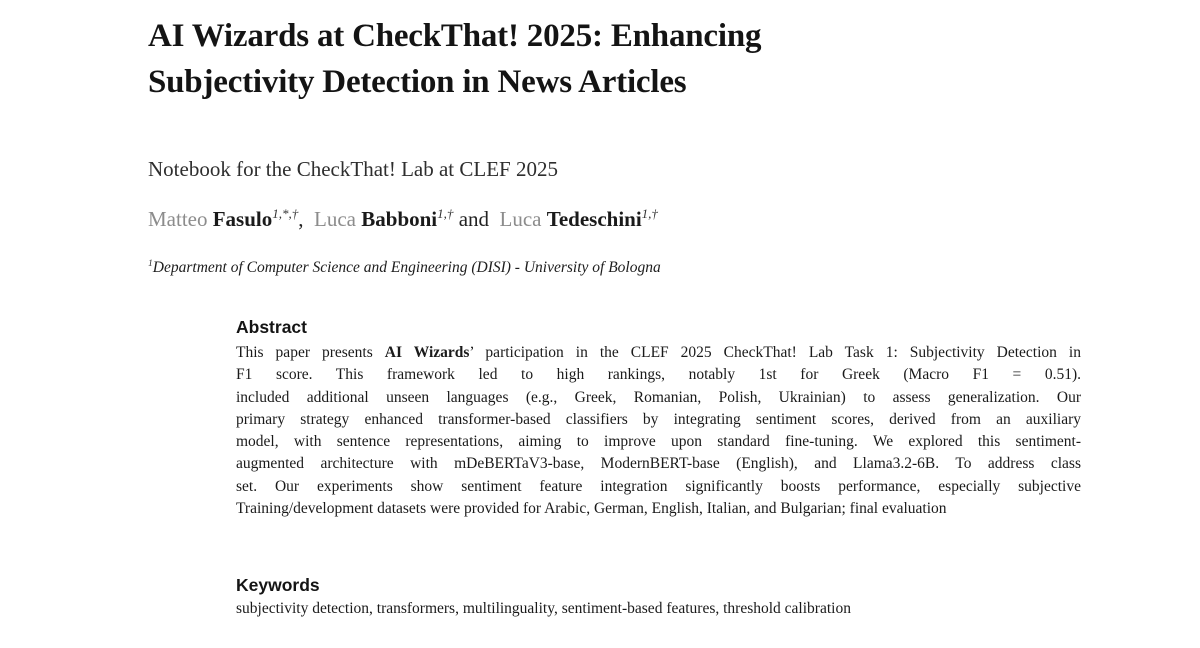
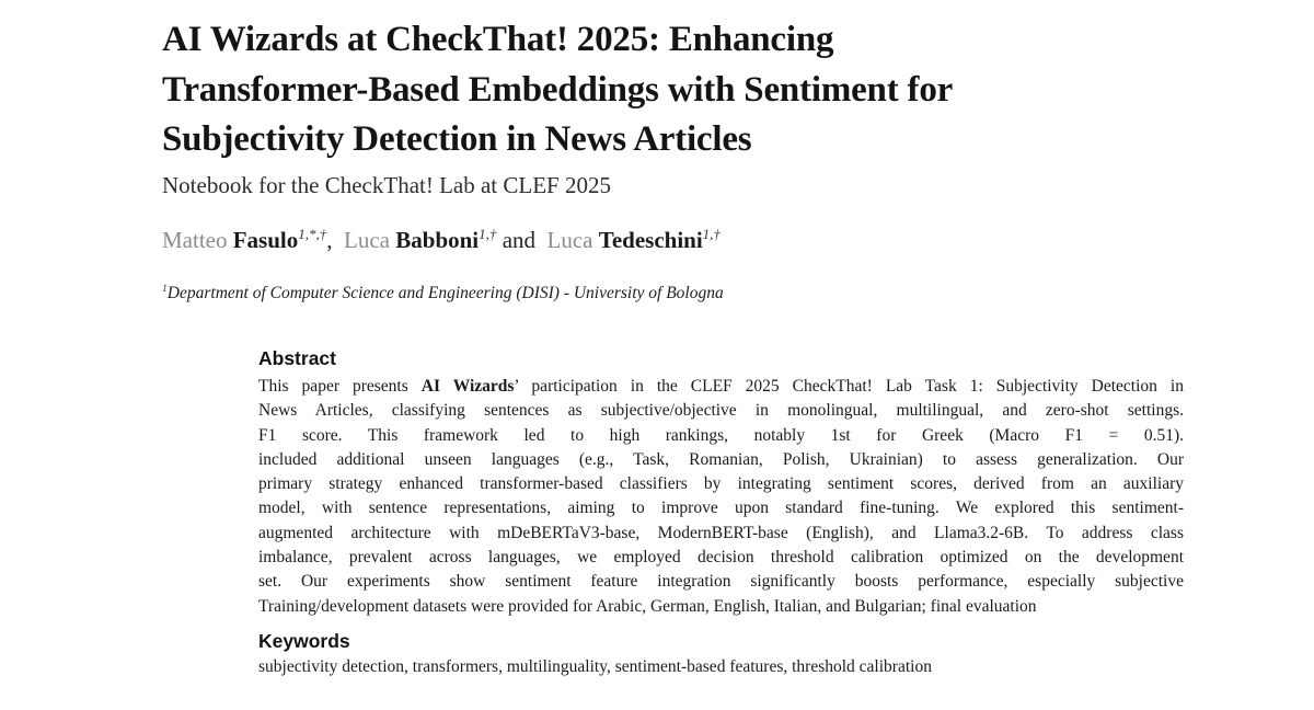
  AI Wizards at CheckThat! 2025: Enhancing
+ Transformer-Based Embeddings with Sentiment for
  Subjectivity Detection in News Articles
  Notebook for the CheckThat! Lab at CLEF 2025
  Matteo Fasulo1,*,†, Luca Babboni1,† and Luca Tedeschini1,†
  1Department of Computer Science and Engineering (DISI) - University of Bologna
  Abstract
  This paper presents AI Wizards’ participation in the CLEF 2025 CheckThat! Lab Task 1: Subjectivity Detection in
+ News Articles, classifying sentences as subjective/objective in monolingual, multilingual, and zero-shot settings.
  F1 score. This framework led to high rankings, notably 1st for Greek (Macro F1 = 0.51).
- included additional unseen languages (e.g., Greek, Romanian, Polish, Ukrainian) to assess generalization. Our
+ included additional unseen languages (e.g., Task, Romanian, Polish, Ukrainian) to assess generalization. Our
  primary strategy enhanced transformer-based classifiers by integrating sentiment scores, derived from an auxiliary
  model, with sentence representations, aiming to improve upon standard fine-tuning. We explored this sentiment-
  augmented architecture with mDeBERTaV3-base, ModernBERT-base (English), and Llama3.2-6B. To address class
+ imbalance, prevalent across languages, we employed decision threshold calibration optimized on the development
  set. Our experiments show sentiment feature integration significantly boosts performance, especially subjective
  Training/development datasets were provided for Arabic, German, English, Italian, and Bulgarian; final evaluation
  Keywords
  subjectivity detection, transformers, multilinguality, sentiment-based features, threshold calibration
